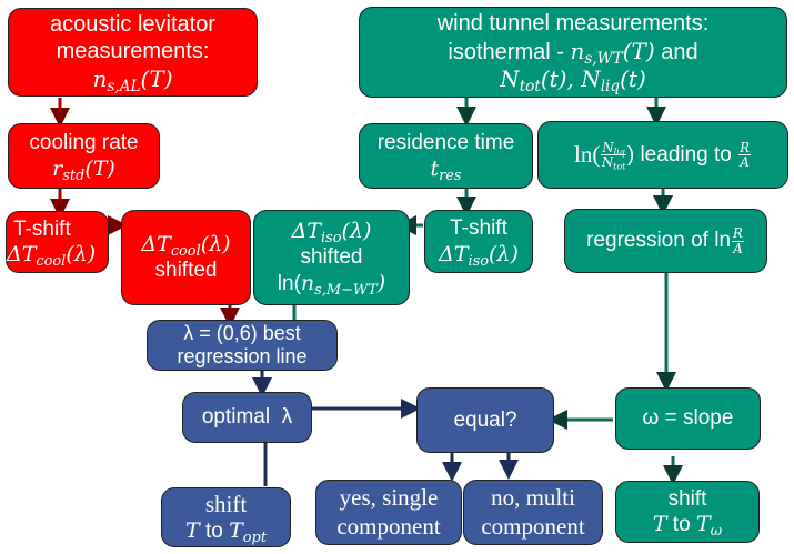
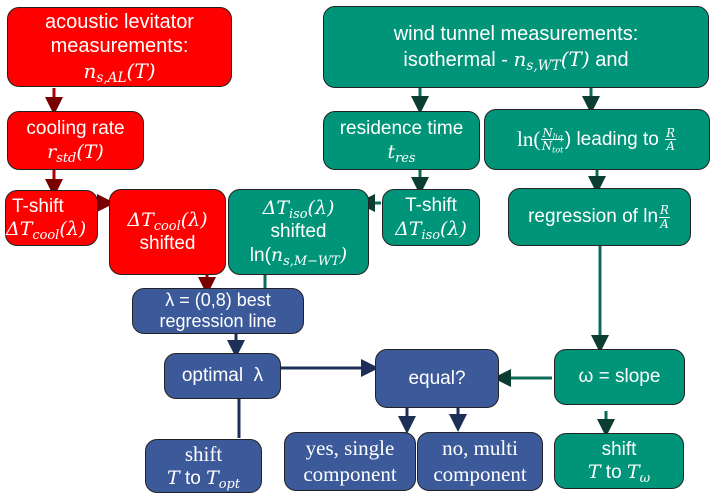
  acoustic levitator
  measurements:
  ns,AL(T)
  wind tunnel measurements:
  isothermal - ns,WT(T) and
- Ntot(t), Nliq(t)
  cooling rate
  rstd(T)
  residence time
  tres
  ln(
  Nliq
  Ntot
  ) leading to
  R
  A
  T-shift
  ΔTcool(λ)
  ΔTcool(λ)
  shifted
  ΔTiso(λ)
  shifted
  ln(ns,M−WT)
  T-shift
  ΔTiso(λ)
  regression of ln
  R
  A
- λ = (0,6) best
+ λ = (0,8) best
  regression line
  optimal λ
  equal?
  ω = slope
  shift
  T to Topt
  yes, single
  component
  no, multi
  component
  shift
  T to Tω
